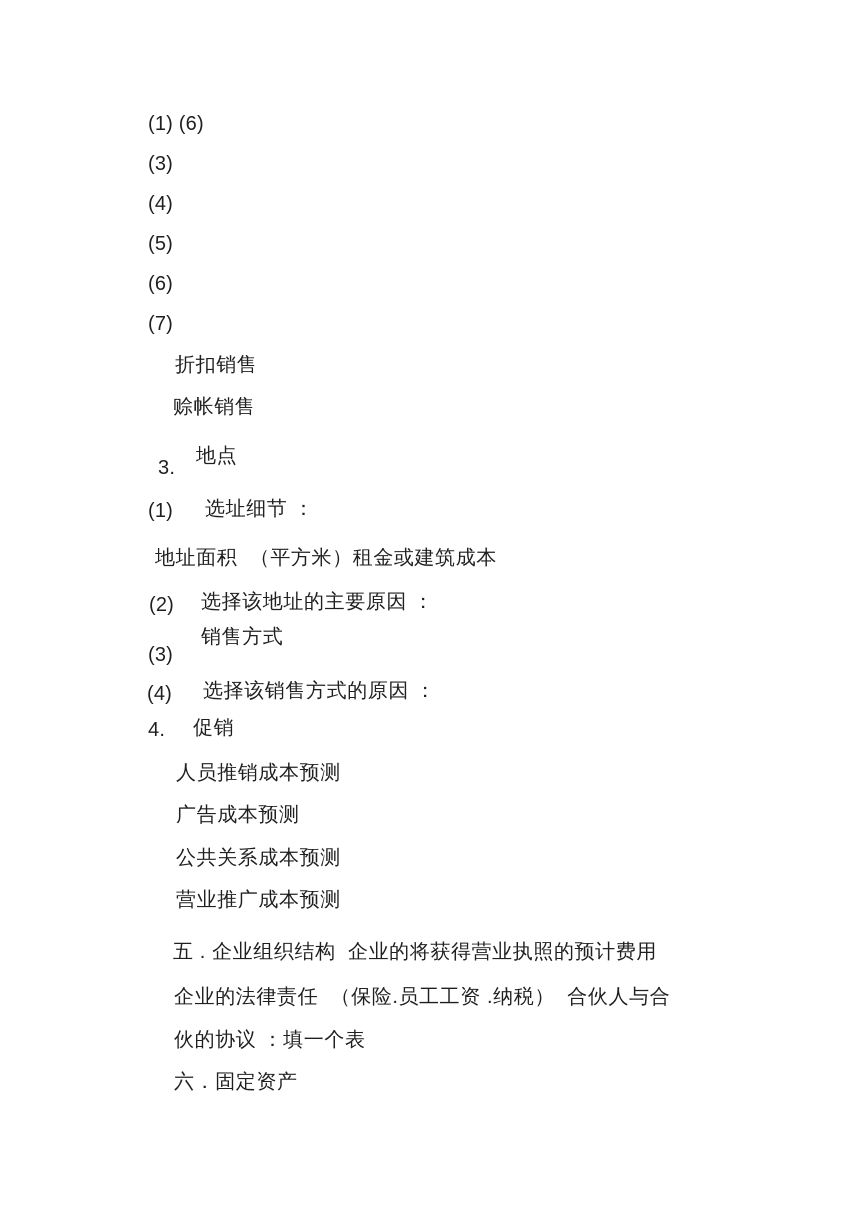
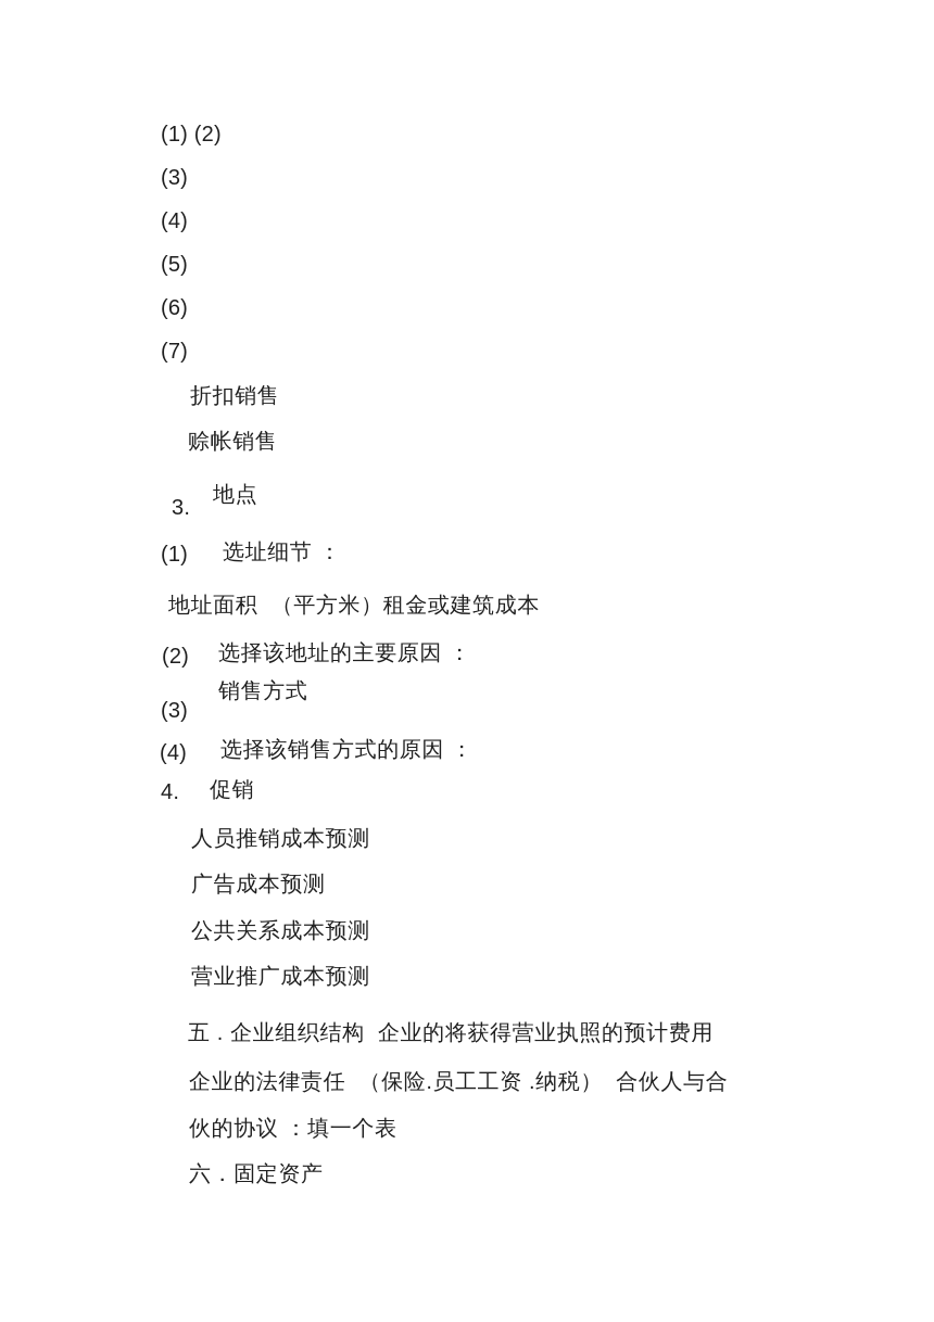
- (1) (6)
+ (1) (2)
  (3)
  (4)
  (5)
  (6)
  (7)
  折扣销售
  赊帐销售
  3.
  地点
  (1)
  选址细节 ：
  地址面积 （平方米）租金或建筑成本
  (2)
  选择该地址的主要原因 ：
  (3)
  销售方式
  (4)
  选择该销售方式的原因 ：
  4.
  促销
  人员推销成本预测
  广告成本预测
  公共关系成本预测
  营业推广成本预测
  五 . 企业组织结构 企业的将获得营业执照的预计费用
  企业的法律责任 （保险.员工工资 .纳税） 合伙人与合
  伙的协议 ：填一个表
  六．固定资产
